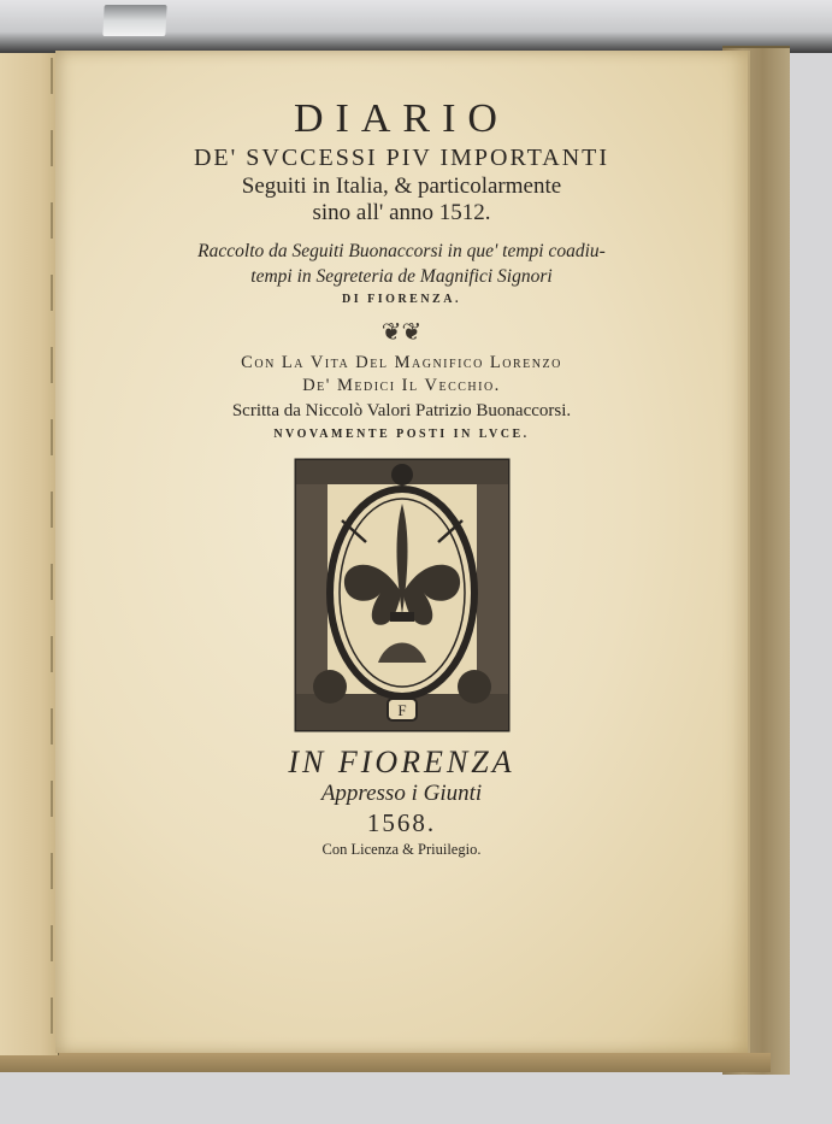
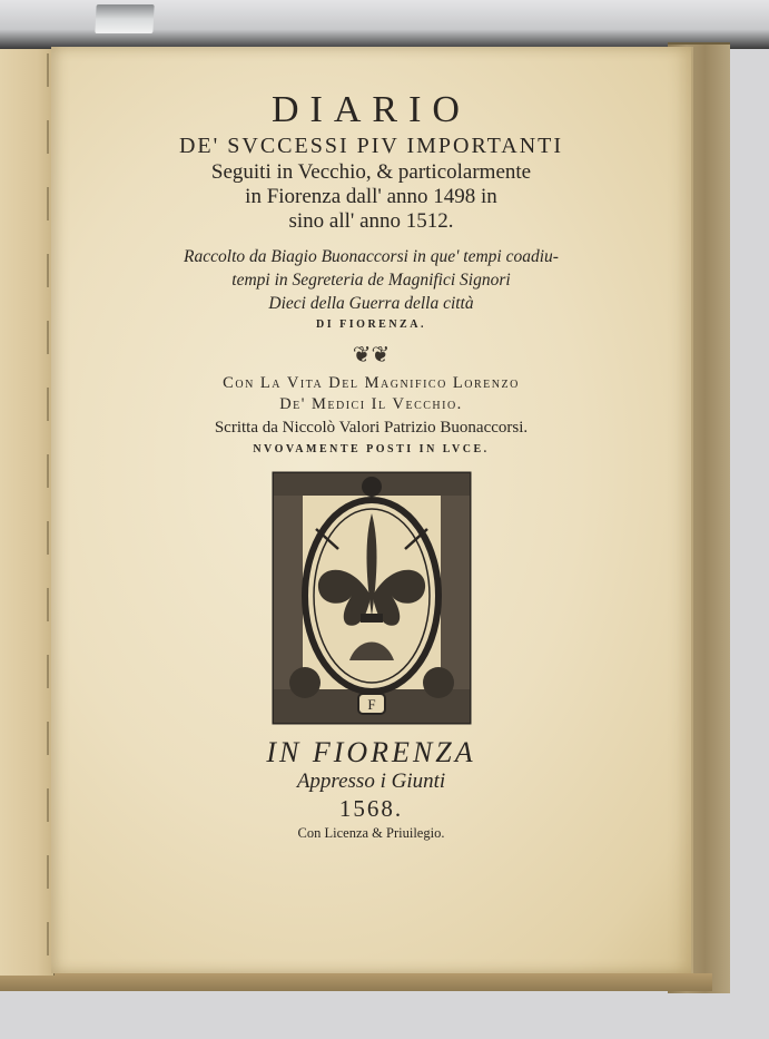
  DIARIO
  DE' SVCCESSI PIV IMPORTANTI
- Seguiti in Italia, & particolarmente
+ Seguiti in Vecchio, & particolarmente
+ in Fiorenza dall' anno 1498 in
  sino all' anno 1512.
- Raccolto da Seguiti Buonaccorsi in que' tempi coadiu-
+ Raccolto da Biagio Buonaccorsi in que' tempi coadiu-
  tempi in Segreteria de Magnifici Signori
+ Dieci della Guerra della città
  DI FIORENZA.
  ❦❦
  Con La Vita Del Magnifico Lorenzo
  De' Medici Il Vecchio.
  Scritta da Niccolò Valori Patrizio Buonaccorsi.
  NVOVAMENTE POSTI IN LVCE.
  F
  IN FIORENZA
  Appresso i Giunti
  1568.
  Con Licenza & Priuilegio.
